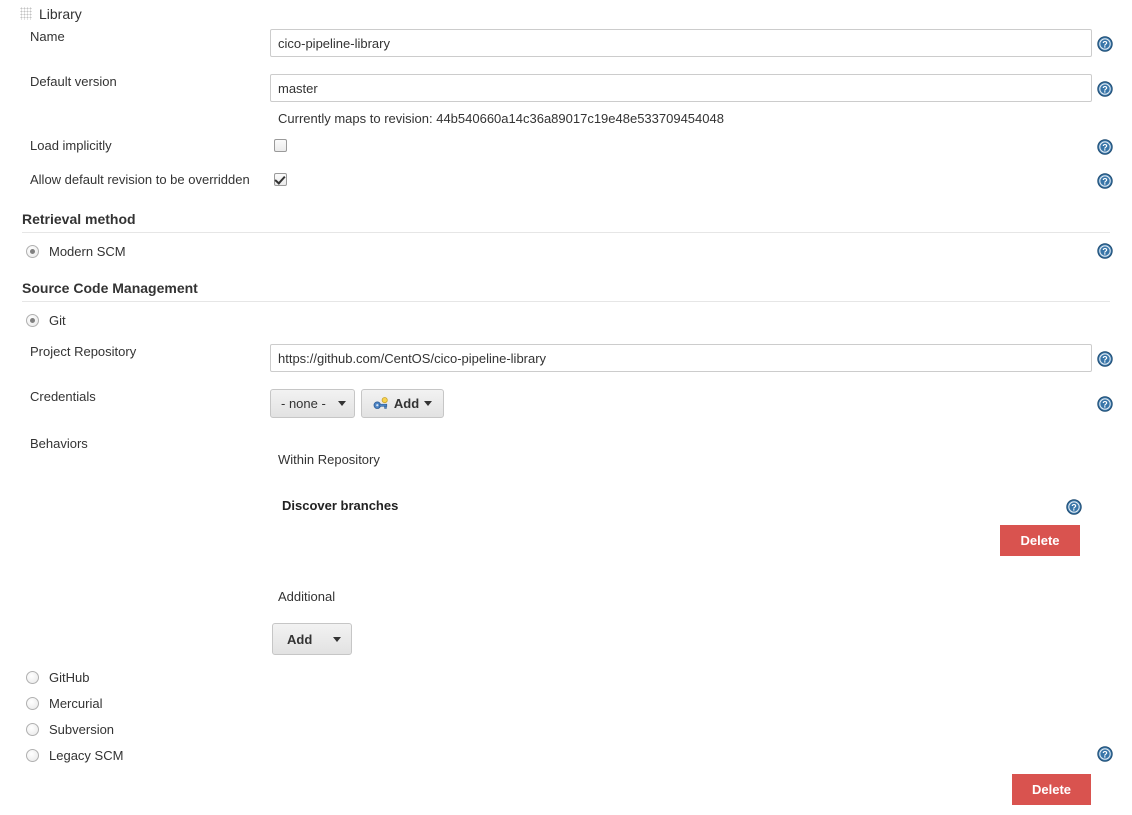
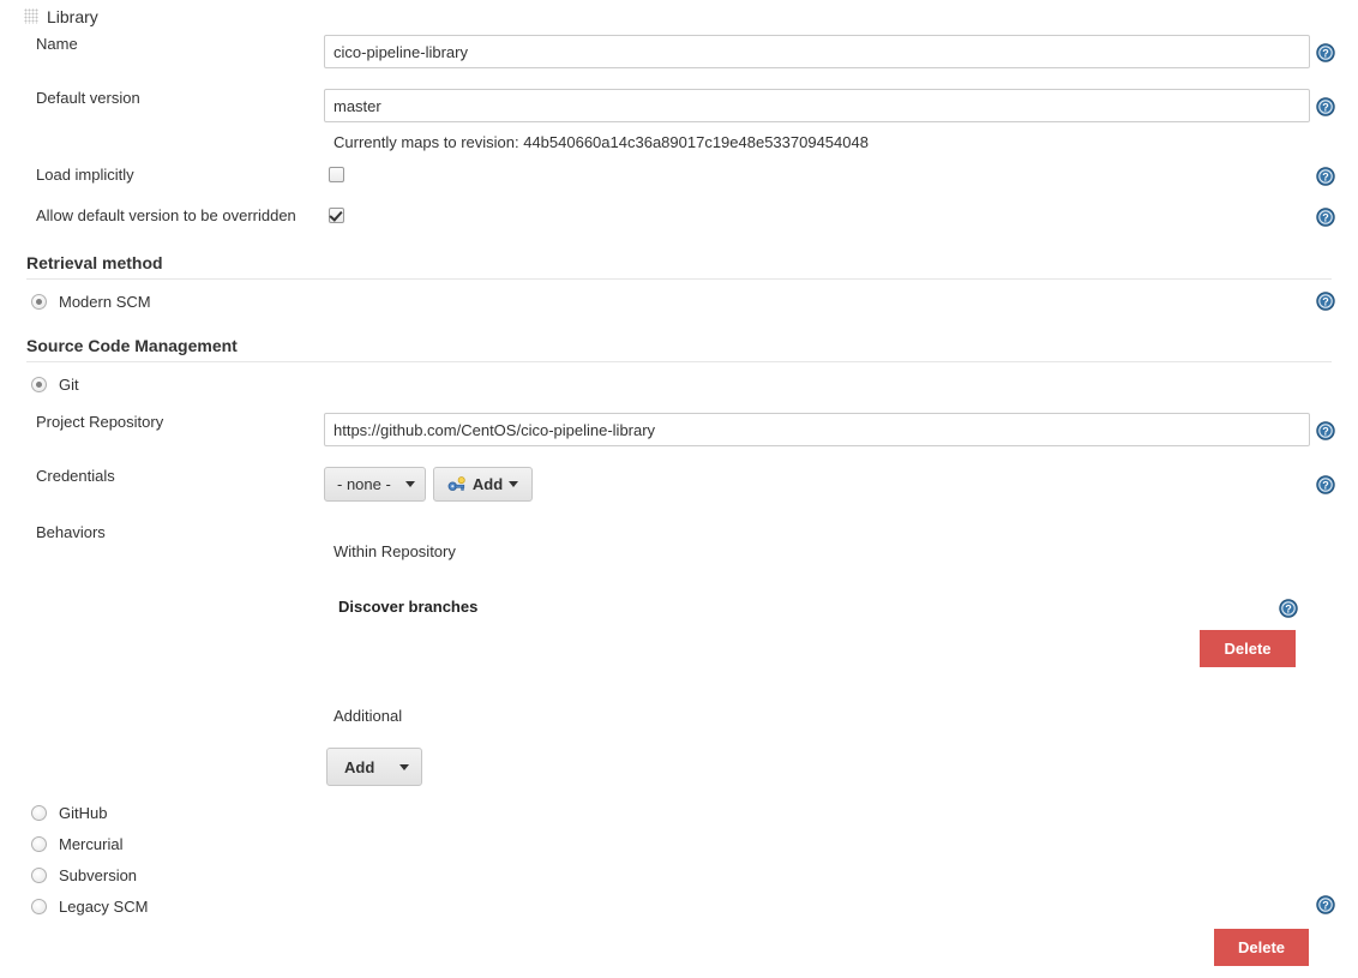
  Library
  Name
  cico-pipeline-library
  ?
  Default version
  master
  ?
  Currently maps to revision: 44b540660a14c36a89017c19e48e533709454048
  Load implicitly
  ?
- Allow default revision to be overridden
+ Allow default version to be overridden
  ?
  Retrieval method
  Modern SCM
  ?
  Source Code Management
  Git
  Project Repository
  https://github.com/CentOS/cico-pipeline-library
  ?
  Credentials
  - none -
  Add
  ?
  Behaviors
  Within Repository
  Discover branches
  ?
  Delete
  Additional
  Add
  GitHub
  Mercurial
  Subversion
  Legacy SCM
  ?
  Delete
